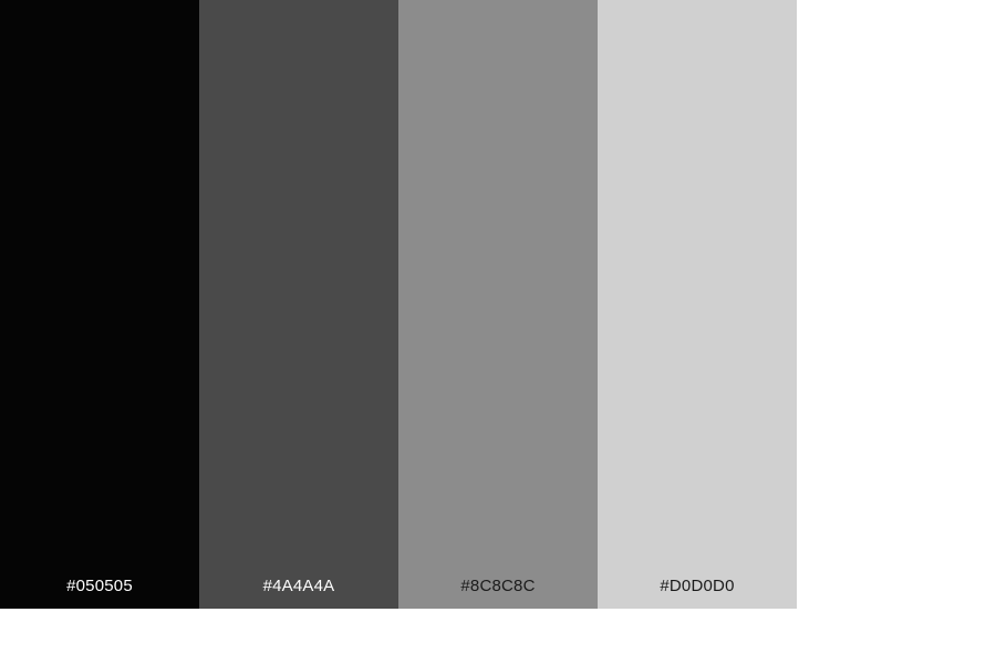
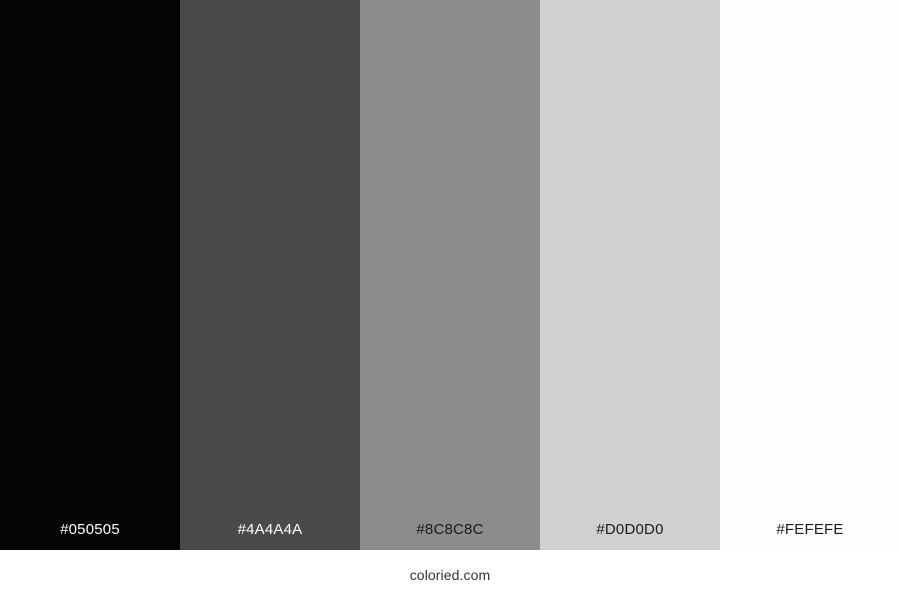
  #050505
  #4A4A4A
  #8C8C8C
  #D0D0D0
+ #FEFEFE
+ coloried.com
